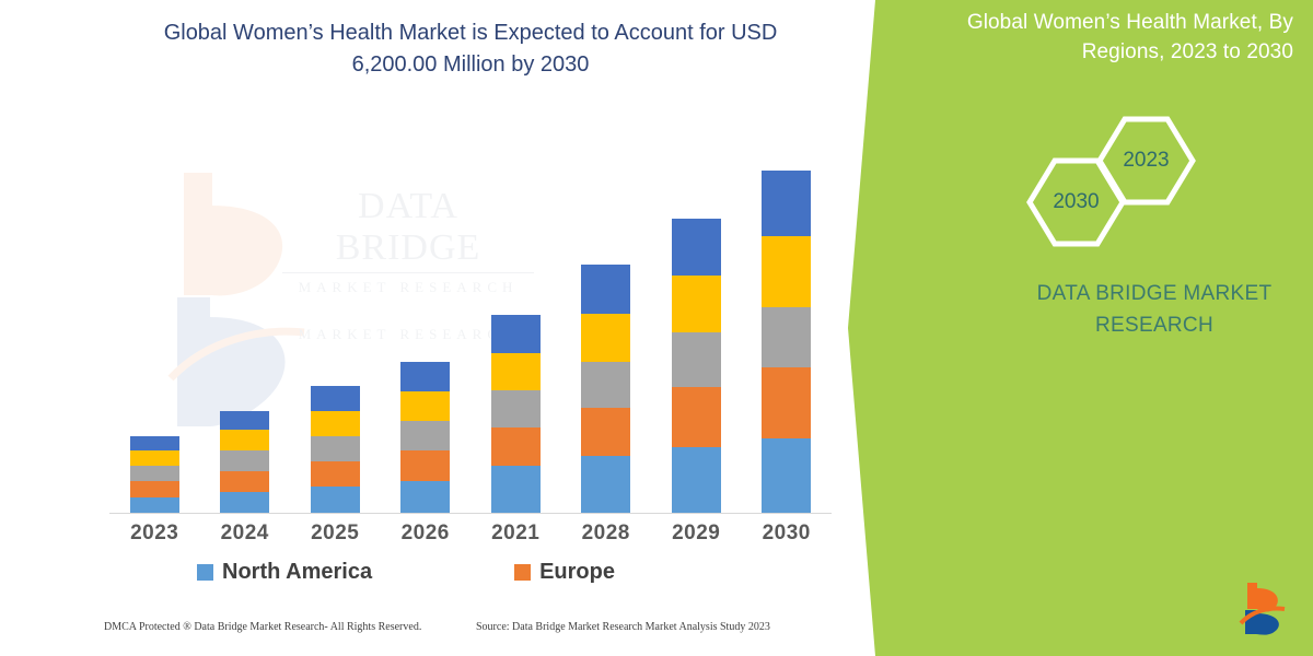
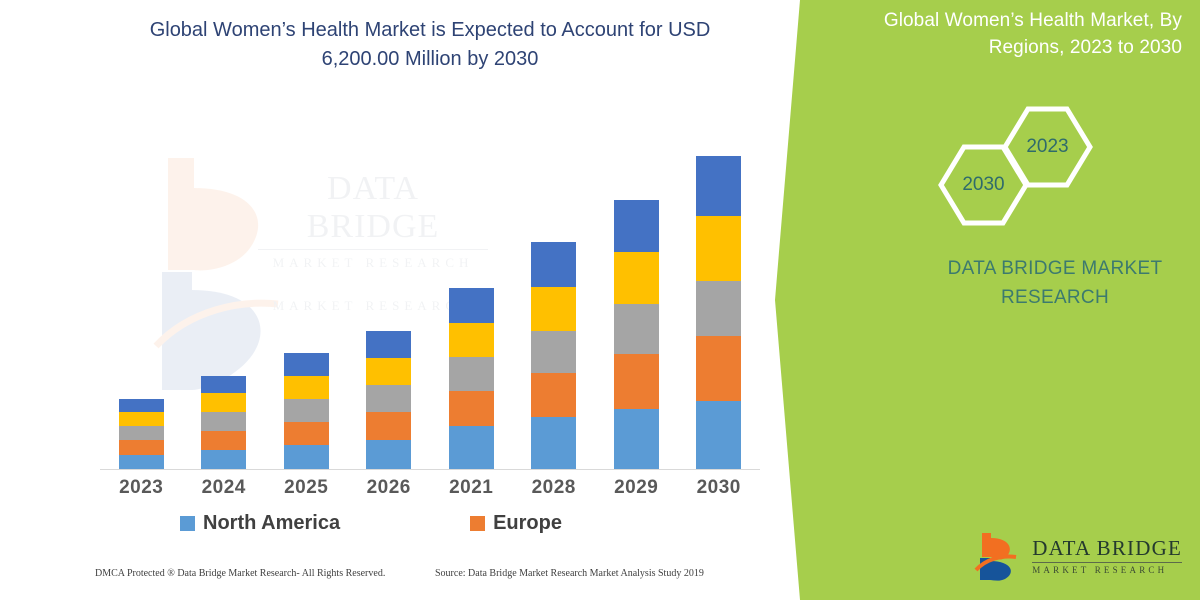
  Global Women’s Health Market is Expected to Account for USD 6,200.00 Million by 2030
  2023
  2024
  2025
  2026
  2021
  2028
  2029
  2030
  North America
  Europe
  DMCA Protected ® Data Bridge Market Research- All Rights Reserved.
- Source: Data Bridge Market Research Market Analysis Study 2023
+ Source: Data Bridge Market Research Market Analysis Study 2019
  Global Women’s Health Market, By Regions, 2023 to 2030
  2023
  2030
  DATA BRIDGE MARKET RESEARCH
+ DATA BRIDGE
+ MARKET RESEARCH
